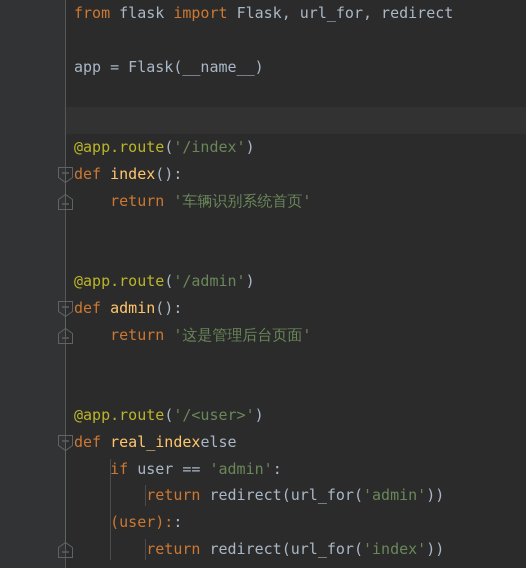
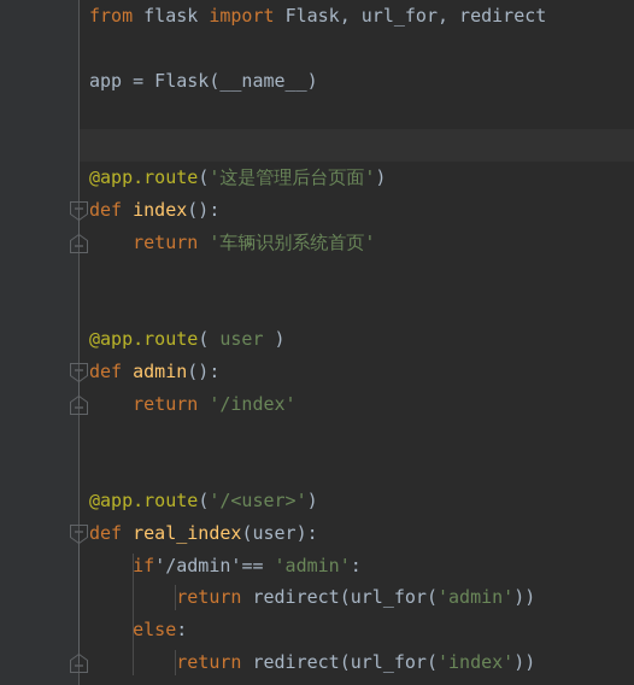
  from flask import Flask, url_for, redirect
  app = Flask(__name__)
- @app.route('/index')
+ @app.route('这是管理后台页面')
  def index():
  return '车辆识别系统首页'
- @app.route('/admin')
+ @app.route( user )
  def admin():
- return '这是管理后台页面'
+ return '/index'
  @app.route('/<user>')
- def real_indexelse
+ def real_index(user):
- if user == 'admin':
+ if'/admin'== 'admin':
  return redirect(url_for('admin'))
- (user)::
+ else:
  return redirect(url_for('index'))
